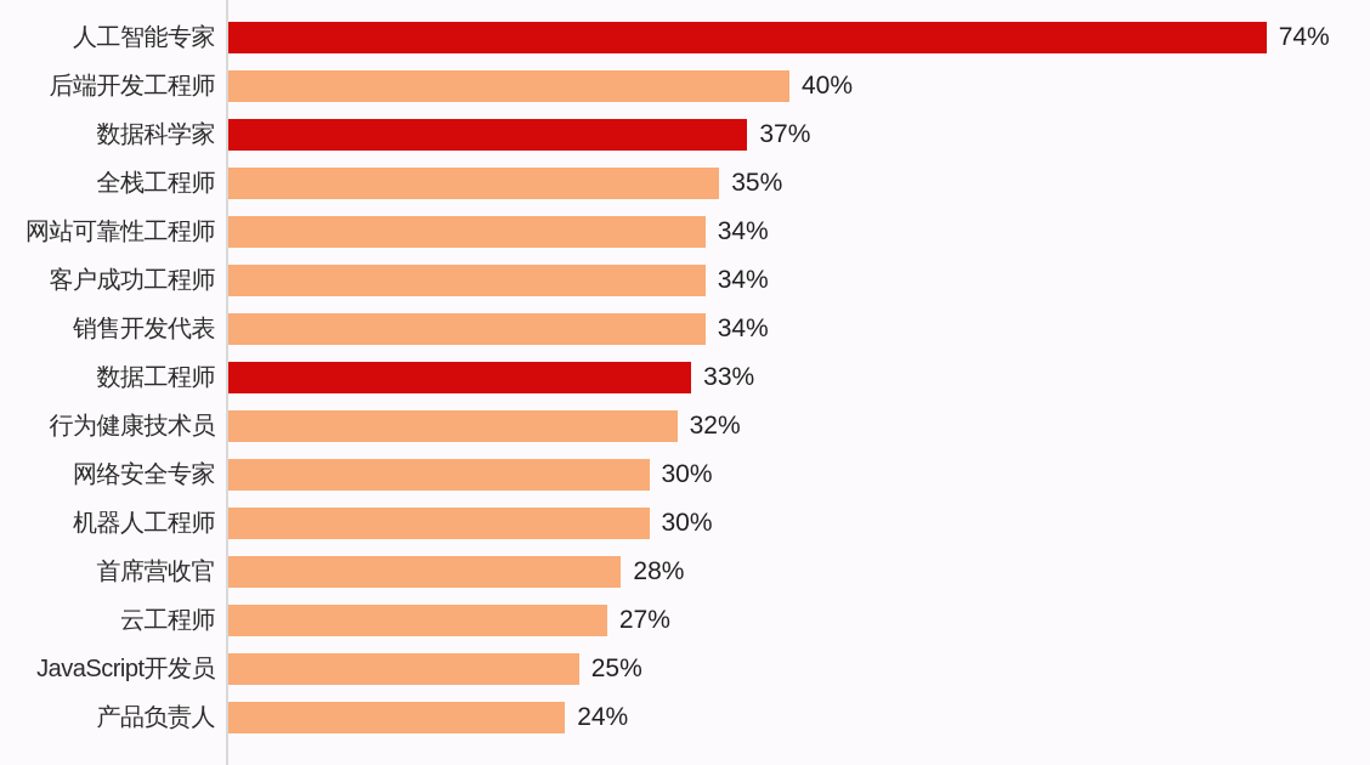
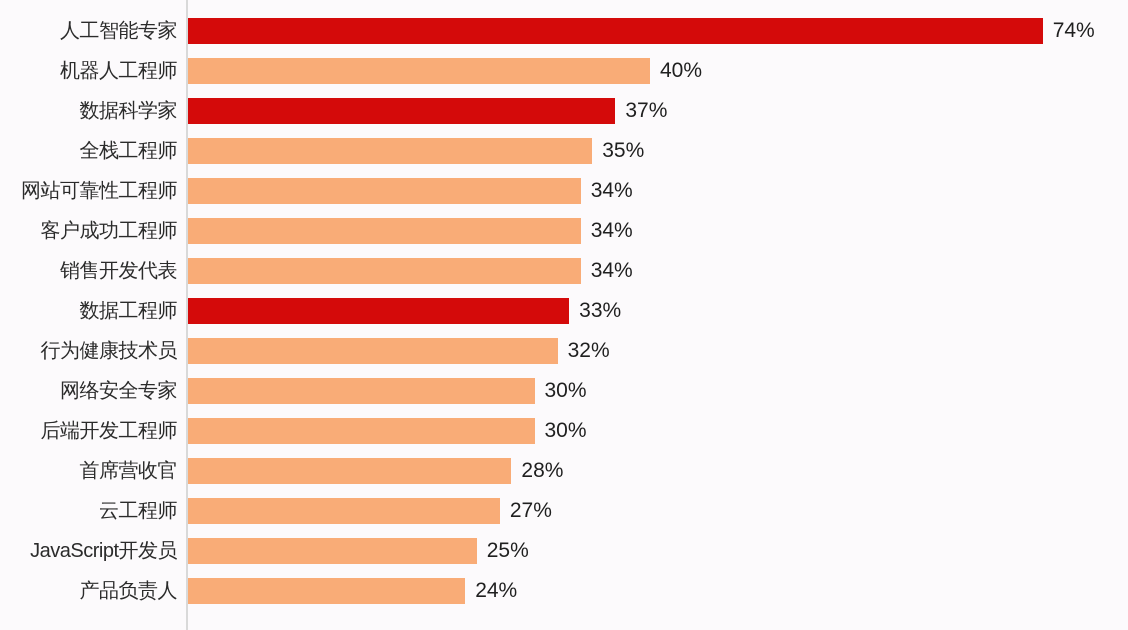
  人工智能专家
  74%
- 后端开发工程师
+ 机器人工程师
  40%
  数据科学家
  37%
  全栈工程师
  35%
  网站可靠性工程师
  34%
  客户成功工程师
  34%
  销售开发代表
  34%
  数据工程师
  33%
  行为健康技术员
  32%
  网络安全专家
  30%
- 机器人工程师
+ 后端开发工程师
  30%
  首席营收官
  28%
  云工程师
  27%
  JavaScript开发员
  25%
  产品负责人
  24%
